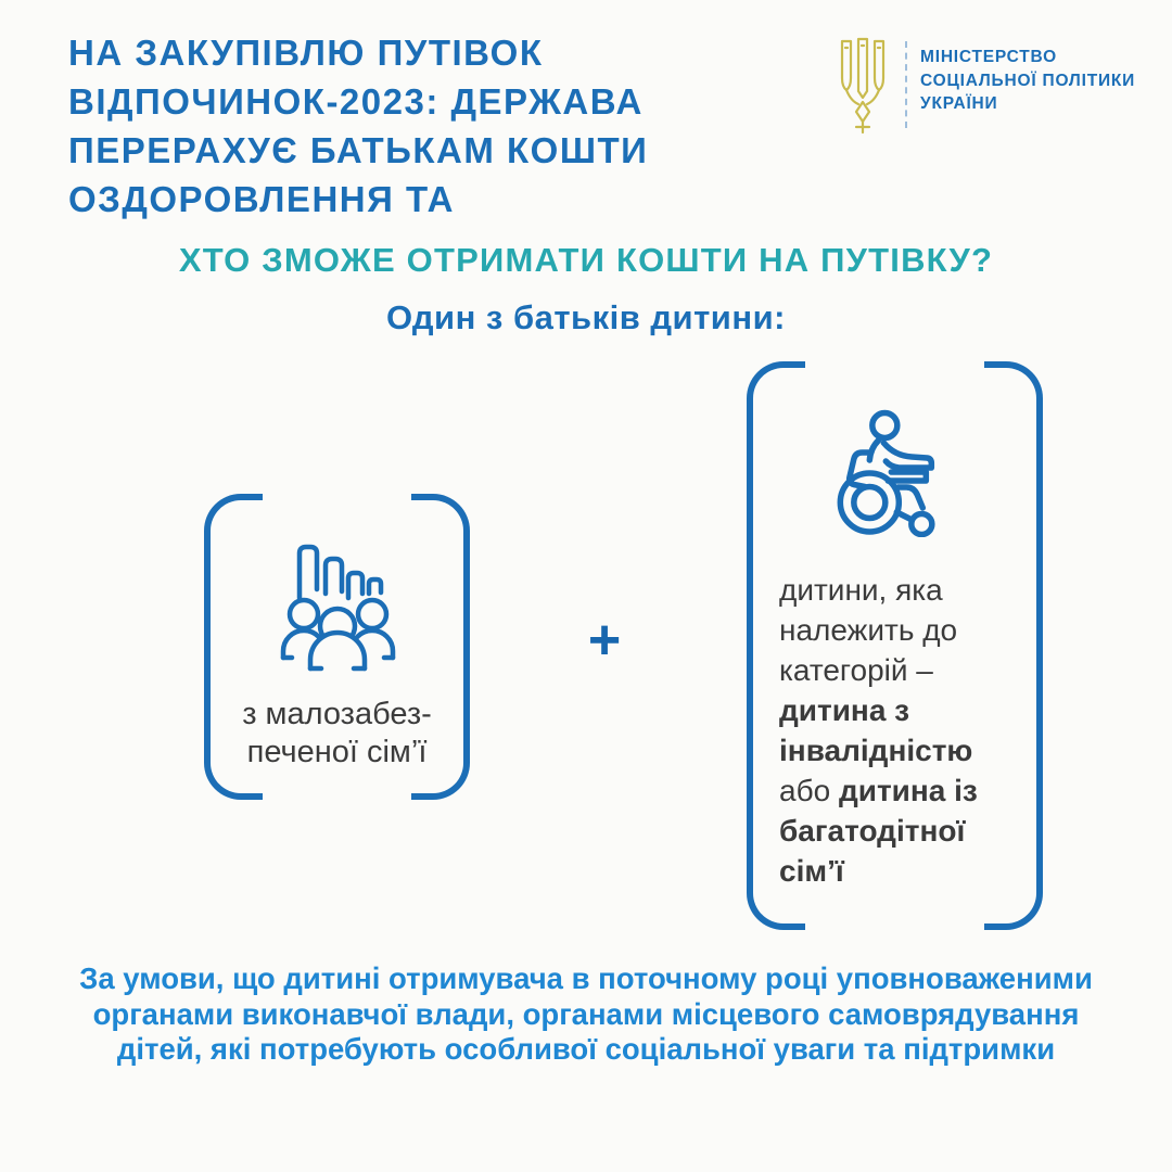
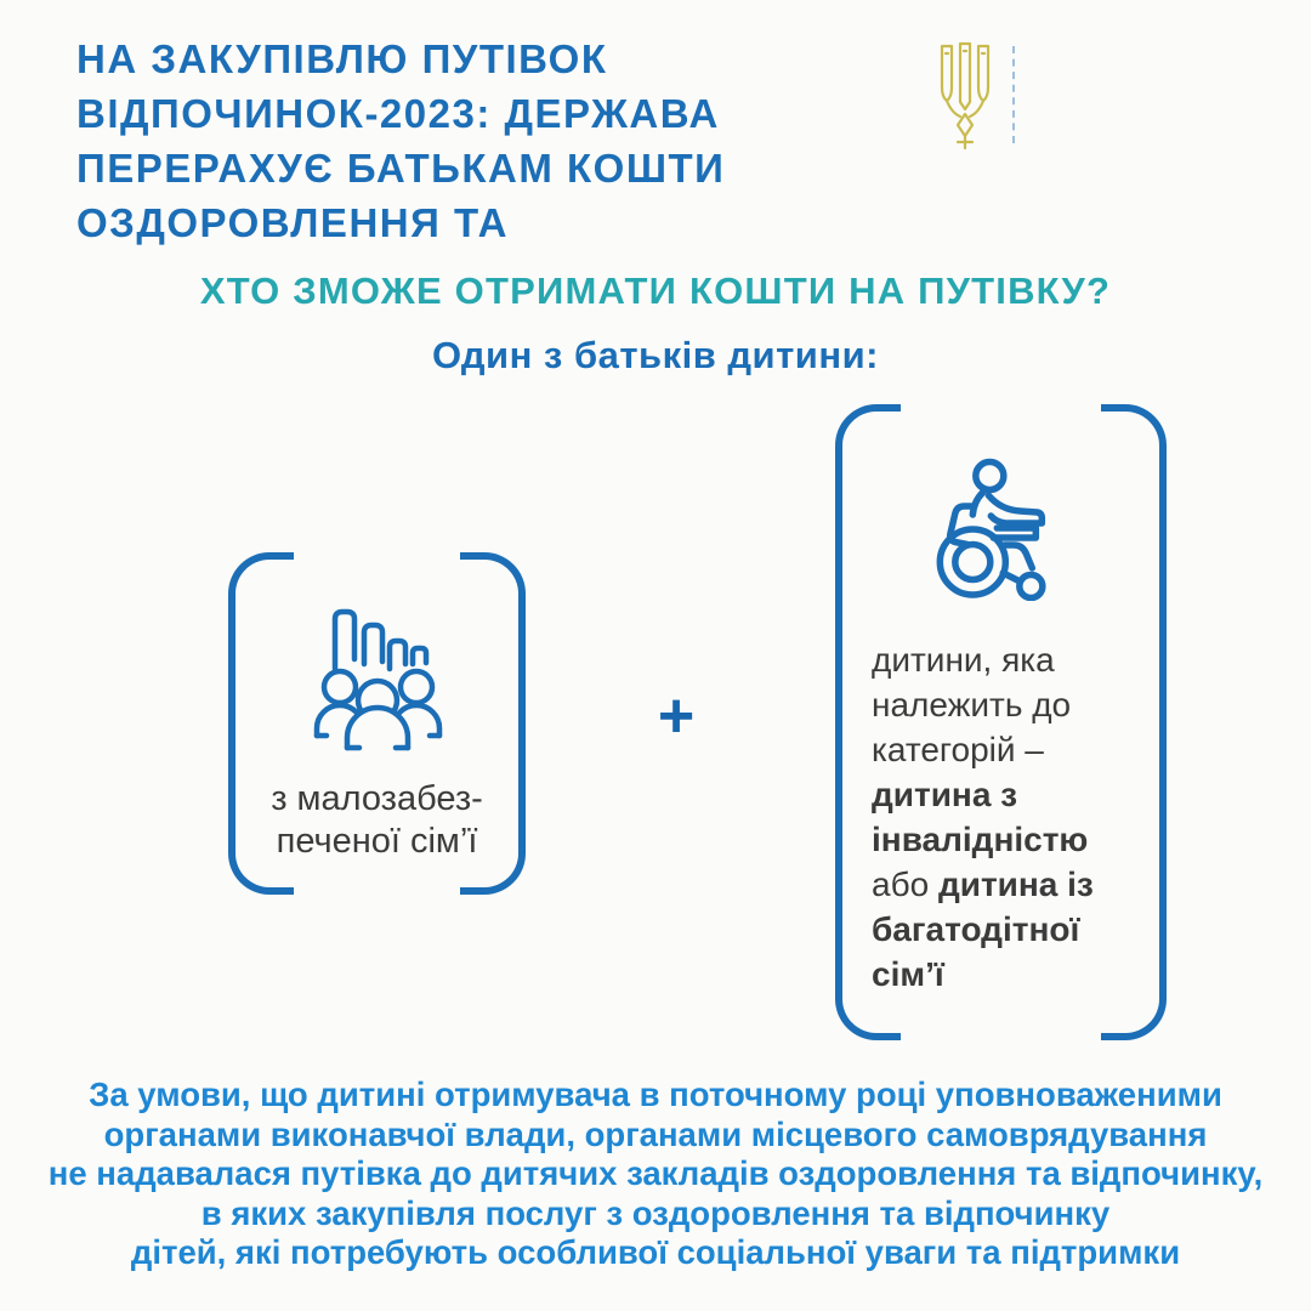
  НА ЗАКУПІВЛЮ ПУТІВОК
  ВІДПОЧИНОК-2023: ДЕРЖАВА
  ПЕРЕРАХУЄ БАТЬКАМ КОШТИ
  ОЗДОРОВЛЕННЯ ТА
- МІНІСТЕРСТВО
- СОЦІАЛЬНОЇ ПОЛІТИКИ
- УКРАЇНИ
  ХТО ЗМОЖЕ ОТРИМАТИ КОШТИ НА ПУТІВКУ?
  Один з батьків дитини:
  з малозабез-
  печеної сім’ї
  +
  дитини, яка належить до категорій – дитина з інвалідністю або дитина із багатодітної сім’ї
  За умови, що дитині отримувача в поточному році уповноваженими
  органами виконавчої влади, органами місцевого самоврядування
+ не надавалася путівка до дитячих закладів оздоровлення та відпочинку,
+ в яких закупівля послуг з оздоровлення та відпочинку
  дітей, які потребують особливої соціальної уваги та підтримки
